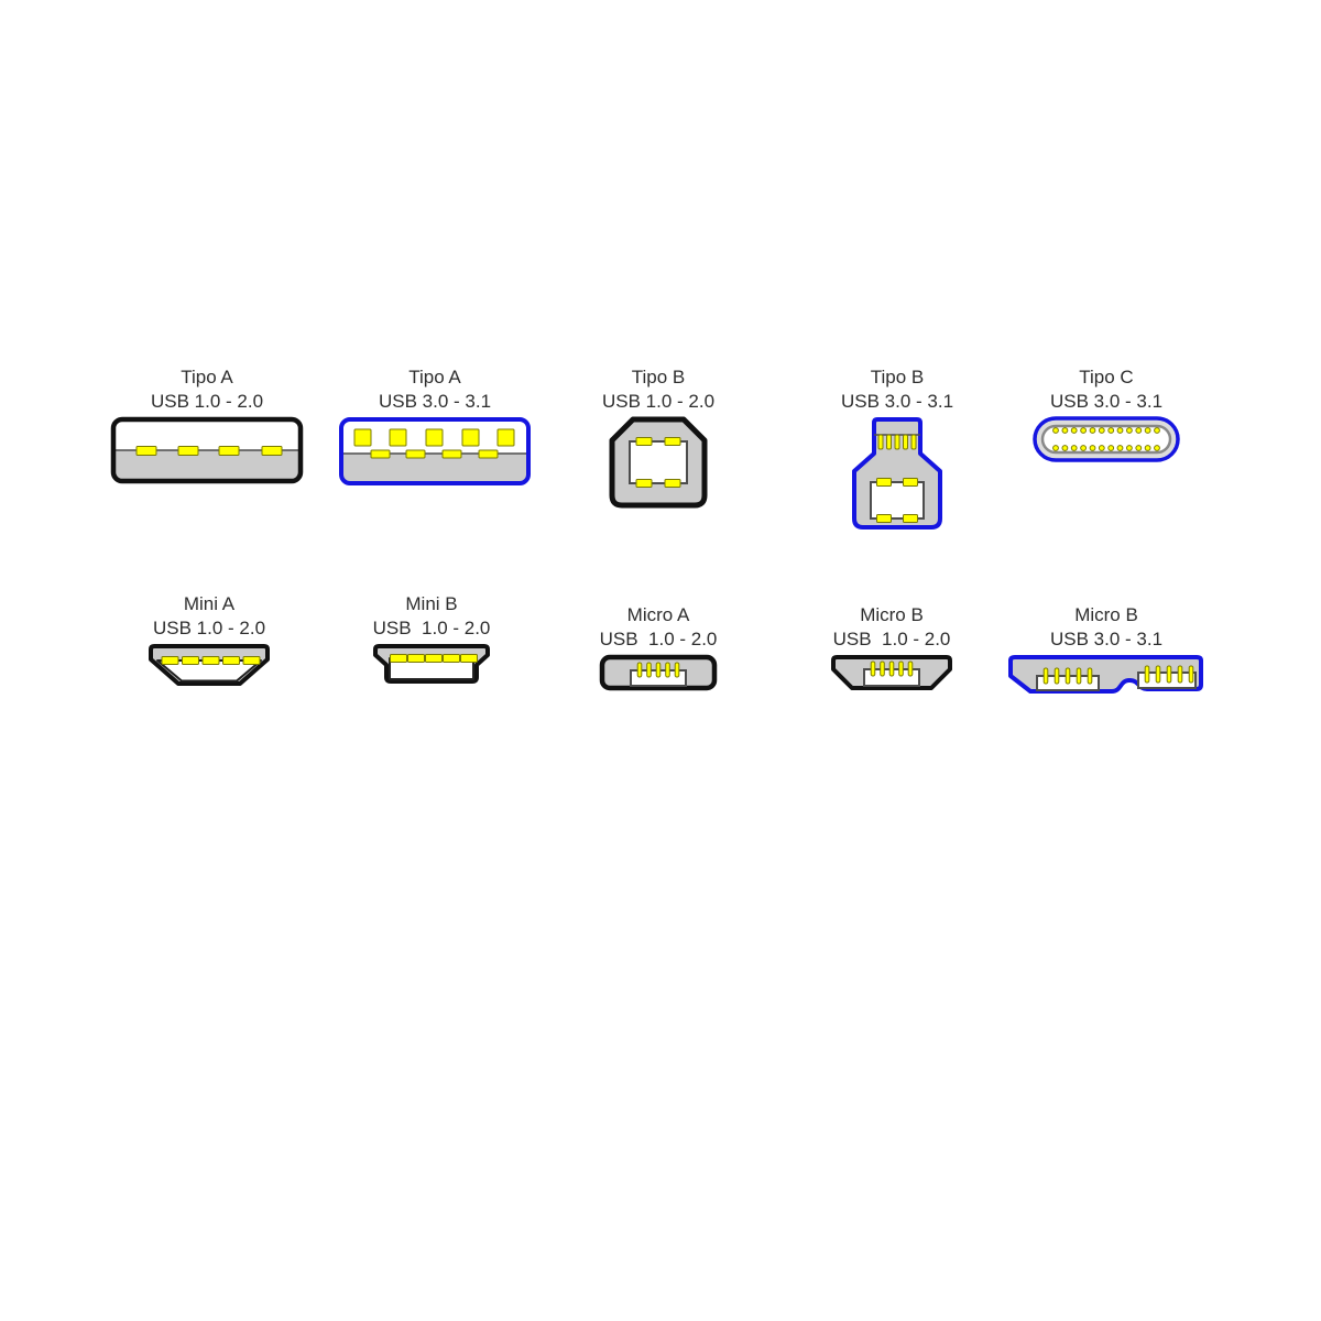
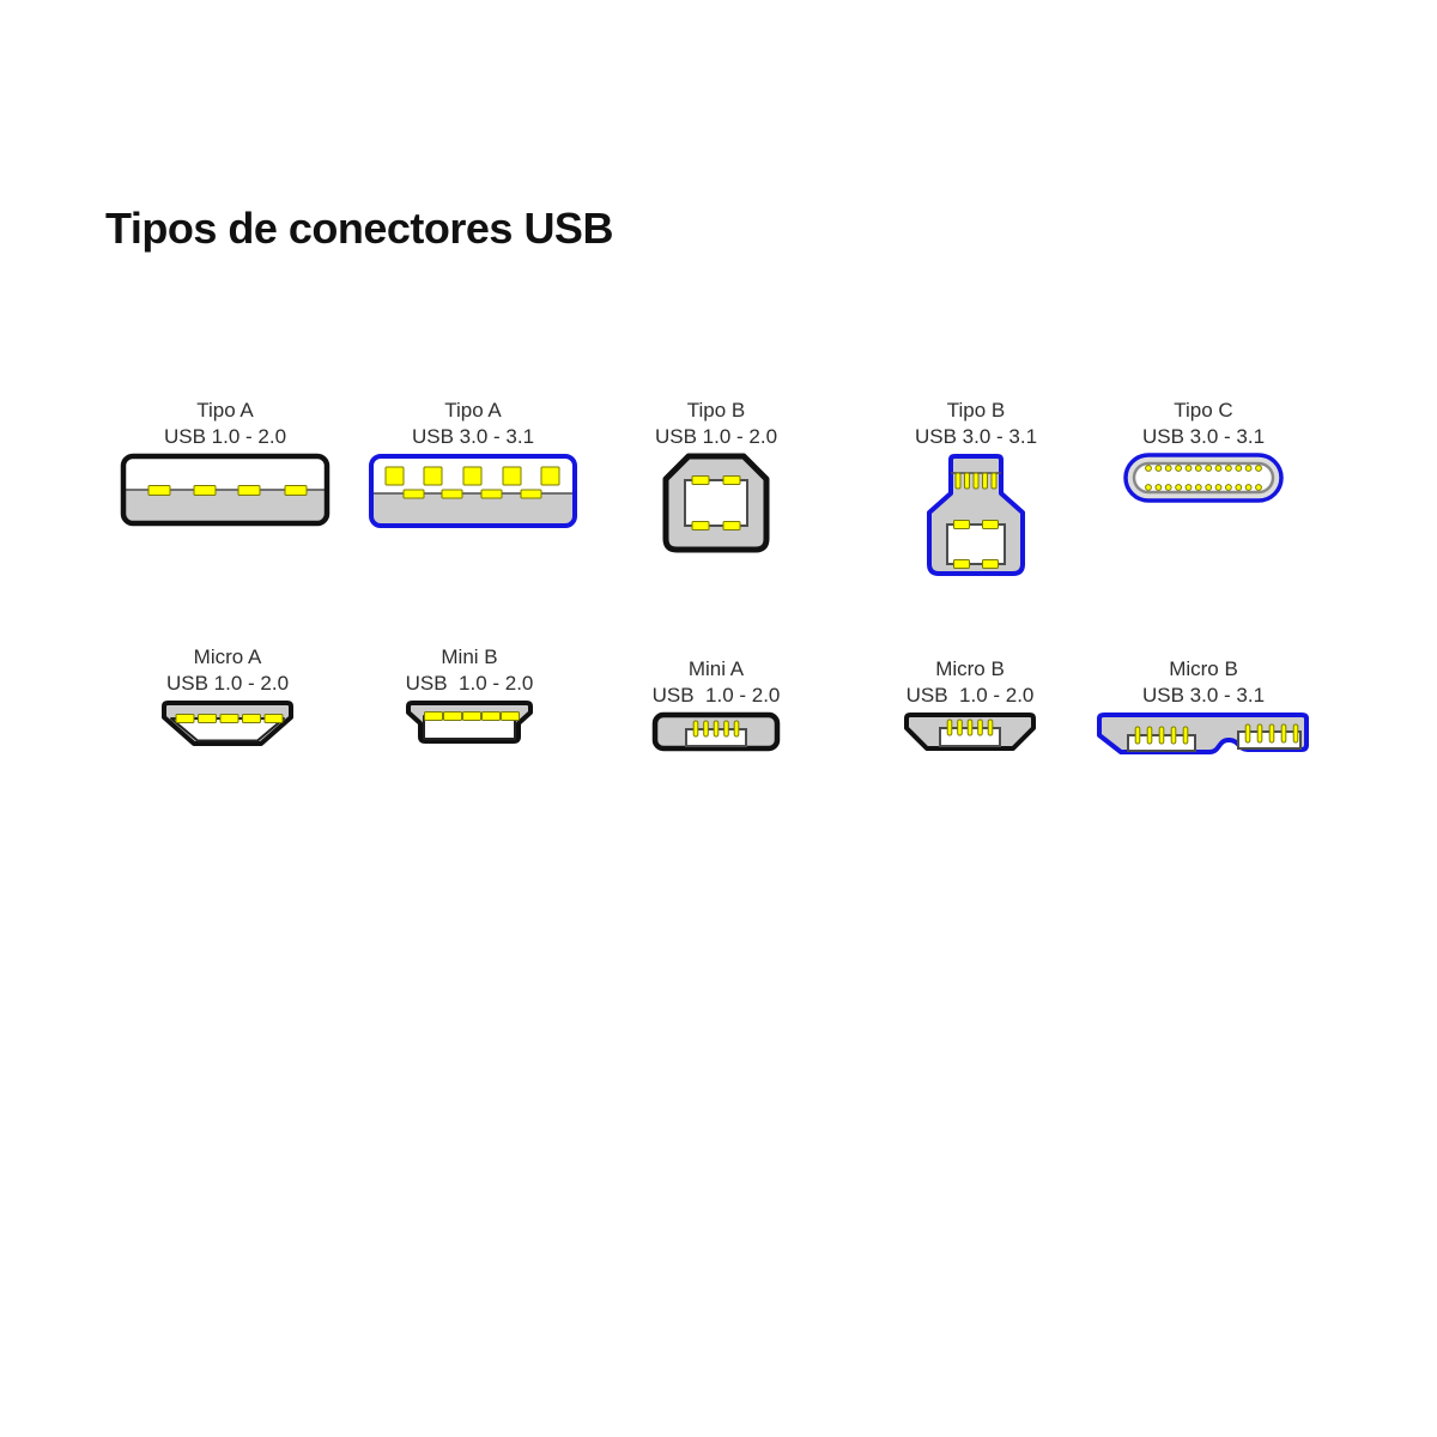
+ Tipos de conectores USB
  Tipo A
  USB 1.0 - 2.0
  Tipo A
  USB 3.0 - 3.1
  Tipo B
  USB 1.0 - 2.0
  Tipo B
  USB 3.0 - 3.1
  Tipo C
  USB 3.0 - 3.1
- Mini A
+ Micro A
  USB 1.0 - 2.0
  Mini B
  USB 1.0 - 2.0
- Micro A
+ Mini A
  USB 1.0 - 2.0
  Micro B
  USB 1.0 - 2.0
  Micro B
  USB 3.0 - 3.1
